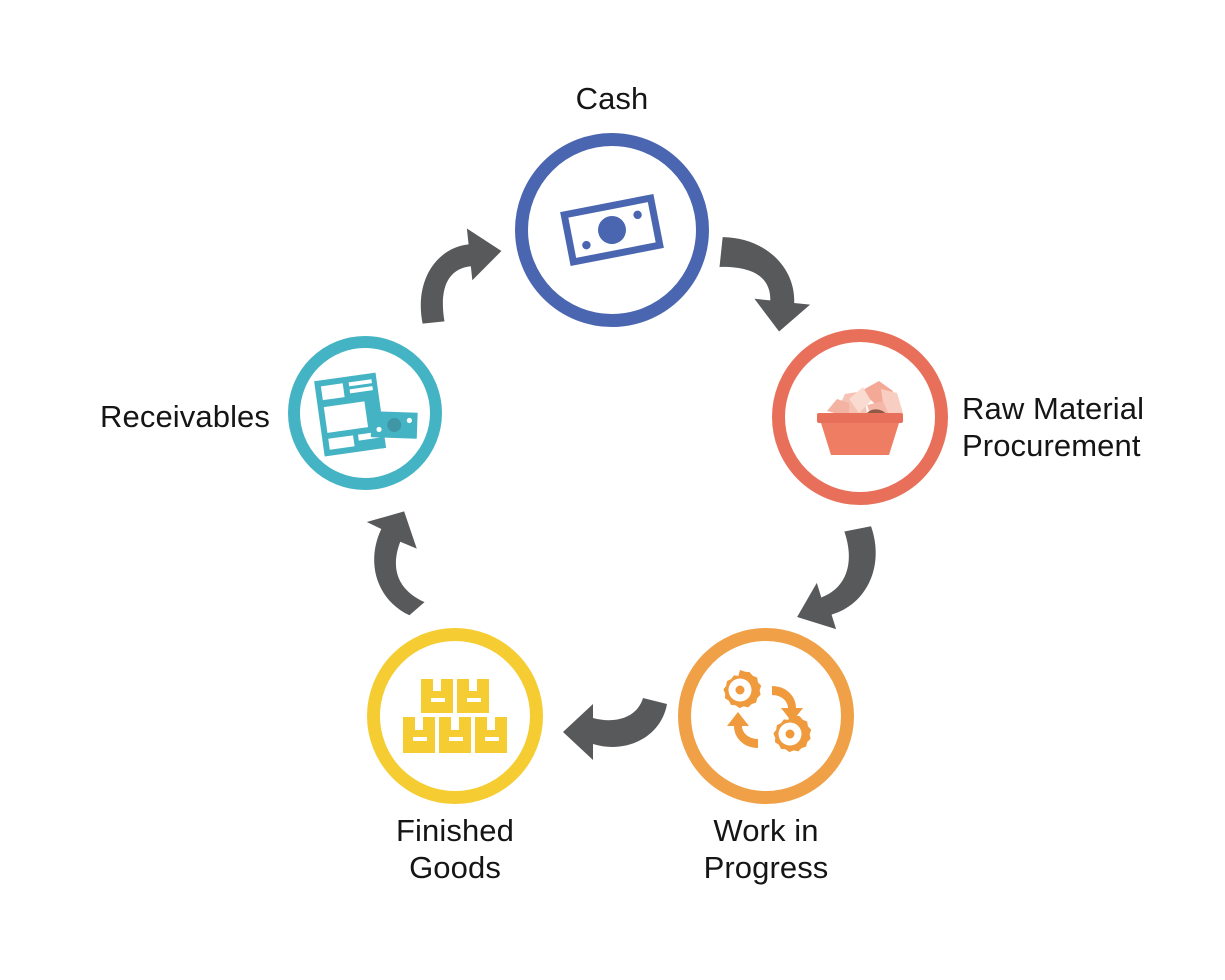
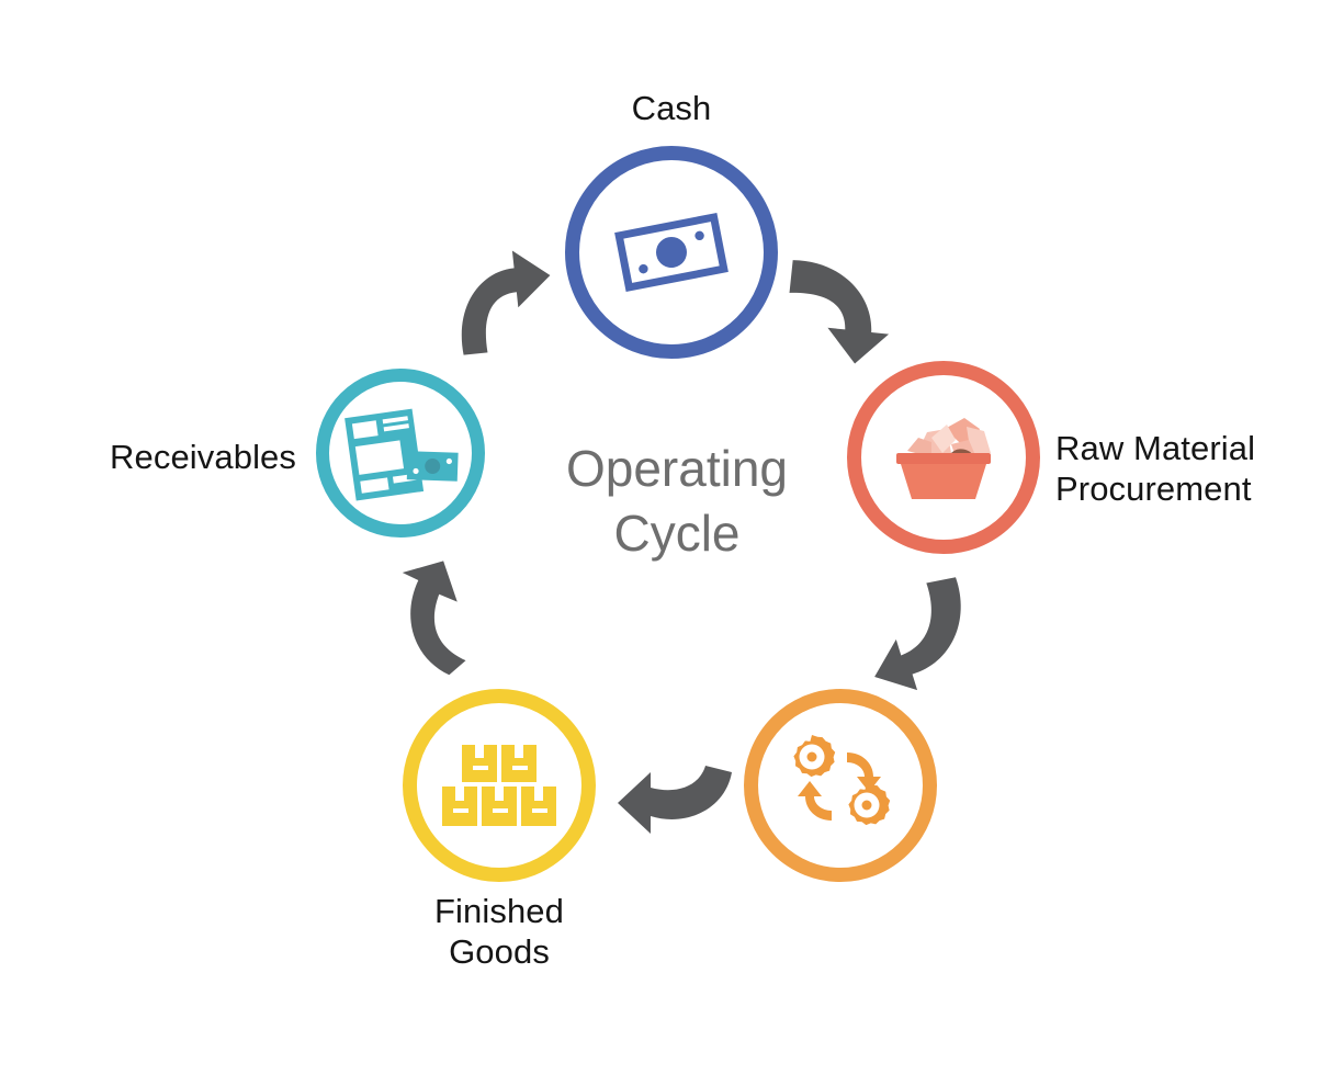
+ Operating
+ Cycle
  Cash
  Raw Material
  Procurement
- Work in
- Progress
  Finished
  Goods
  Receivables
